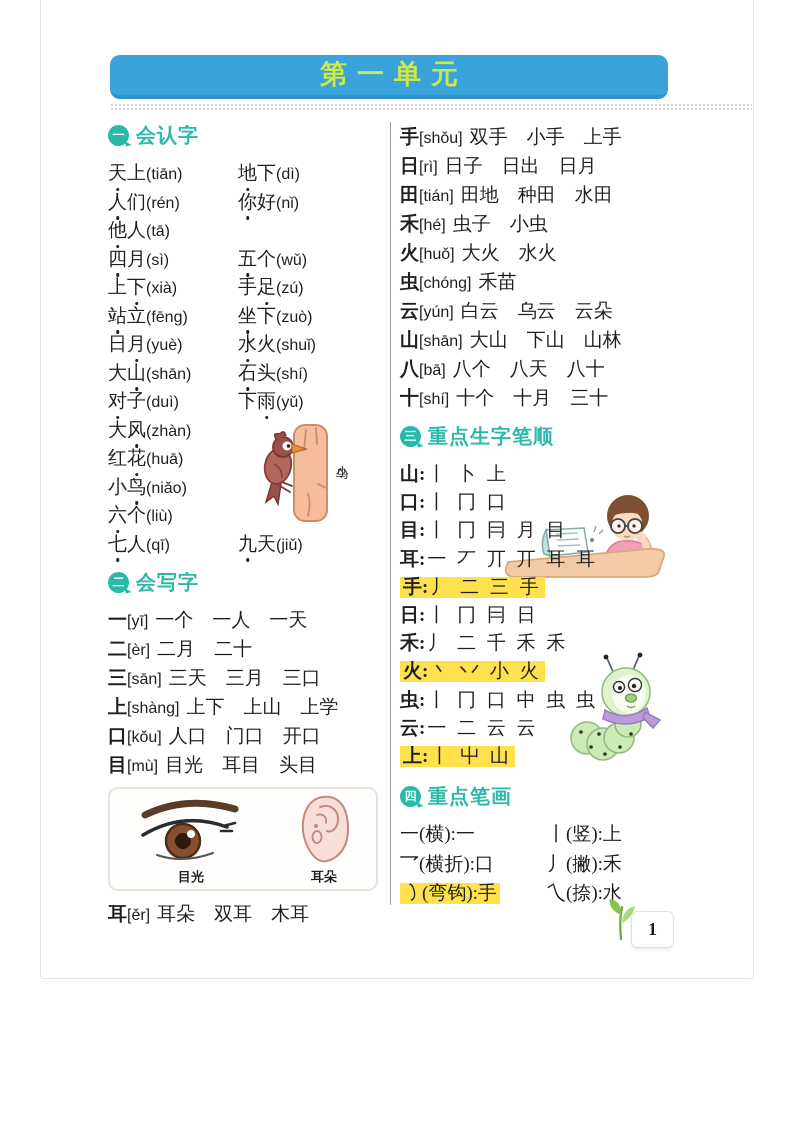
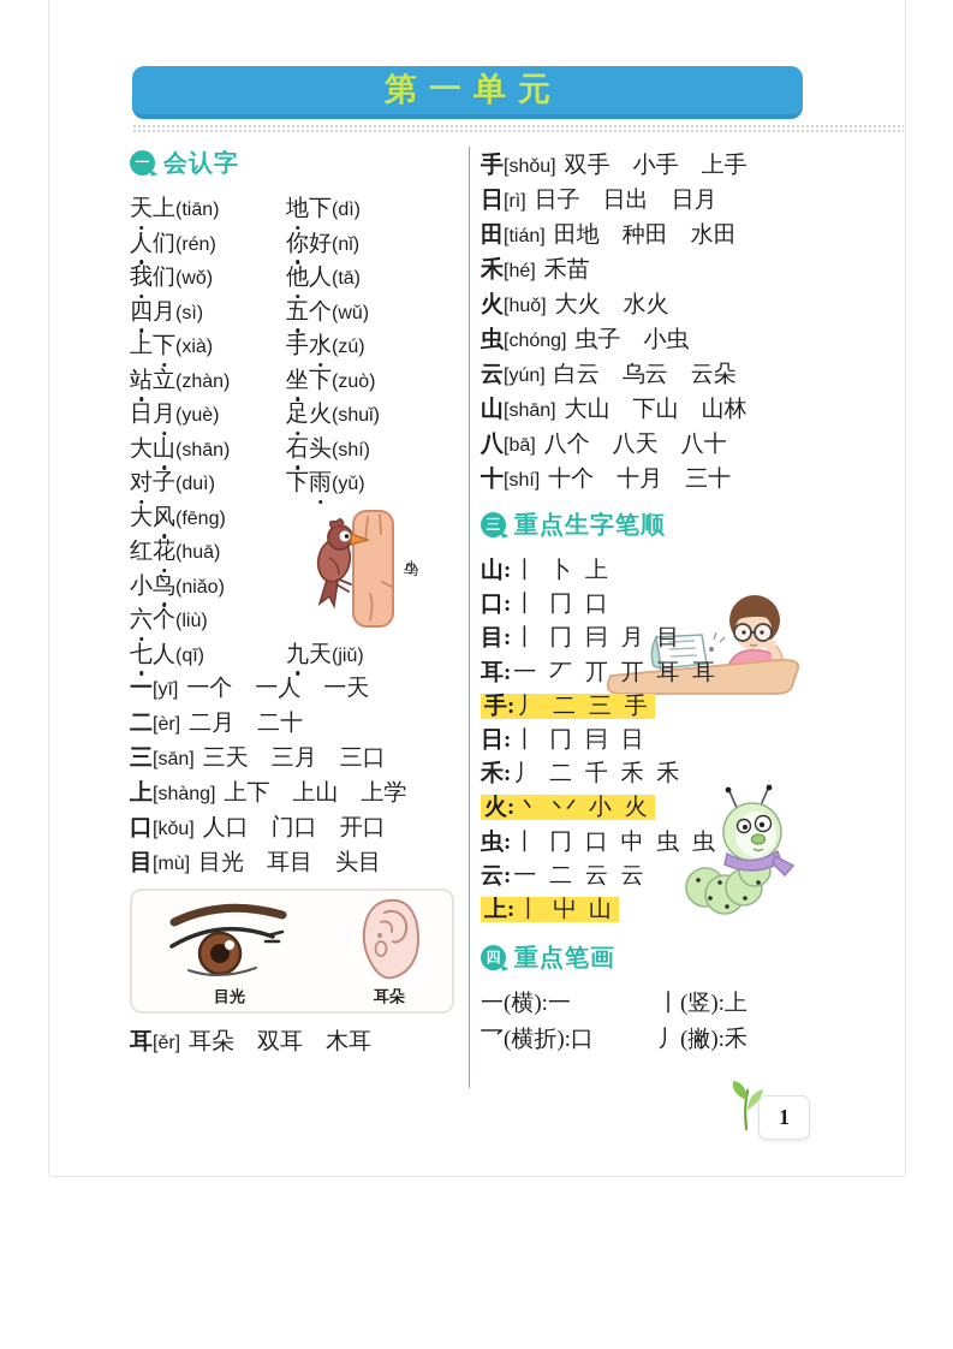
  第一单元
  一
  会认字
  天上(tiān)
  地下(dì)
  人们(rén)
  你好(nǐ)
+ 我们(wǒ)
  他人(tā)
  四月(sì)
  五个(wǔ)
  上下(xià)
- 手足(zú)
+ 手水(zú)
- 站立(fēng)
+ 站立(zhàn)
  坐下(zuò)
  日月(yuè)
- 水火(shuǐ)
+ 足火(shuǐ)
  大山(shān)
  石头(shí)
  对子(duì)
  下雨(yǔ)
- 大风(zhàn)
+ 大风(fēng)
  红花(huā)
  小鸟(niǎo)
  六个(liù)
  七人(qī)
  九天(jiǔ)
- 二
- 会写字
  一[yī] 一个 一人 一天
  二[èr] 二月 二十
  三[sān] 三天 三月 三口
  上[shàng] 上下 上山 上学
  口[kǒu] 人口 门口 开口
  目[mù] 目光 耳目 头目
  目光
  耳朵
  耳[ěr] 耳朵 双耳 木耳
  手[shǒu] 双手 小手 上手
  日[rì] 日子 日出 日月
  田[tián] 田地 种田 水田
- 禾[hé] 虫子 小虫
+ 禾[hé] 禾苗
  火[huǒ] 大火 水火
- 虫[chóng] 禾苗
+ 虫[chóng] 虫子 小虫
  云[yún] 白云 乌云 云朵
  山[shān] 大山 下山 山林
  八[bā] 八个 八天 八十
  十[shí] 十个 十月 三十
  三
  重点生字笔顺
  山:丨 卜 上
  口:丨 冂 口
  目:丨 冂 冃 月 目
  耳:一 丆 丌 丌 耳 耳
  手:丿 二 三 手
  日:丨 冂 冃 日
  禾:丿 二 千 禾 禾
  火:丶 丷 小 火
  虫:丨 冂 口 中 虫 虫
  云:一 二 云 云
  上:丨 屮 山
  四
  重点笔画
  一(横):一
  丨(竖):上
  乛(横折):口
  丿(撇):禾
- ㇁(弯钩):手
- 乀(捺):水
  1
